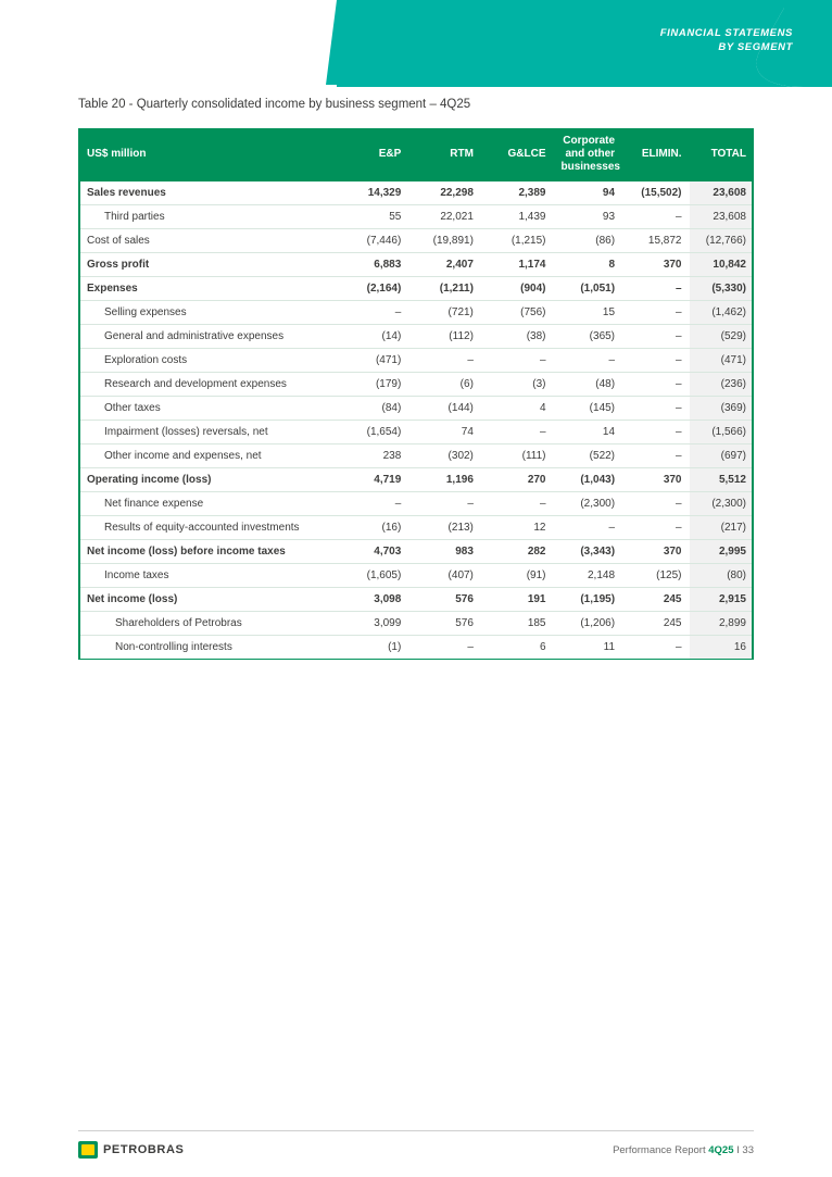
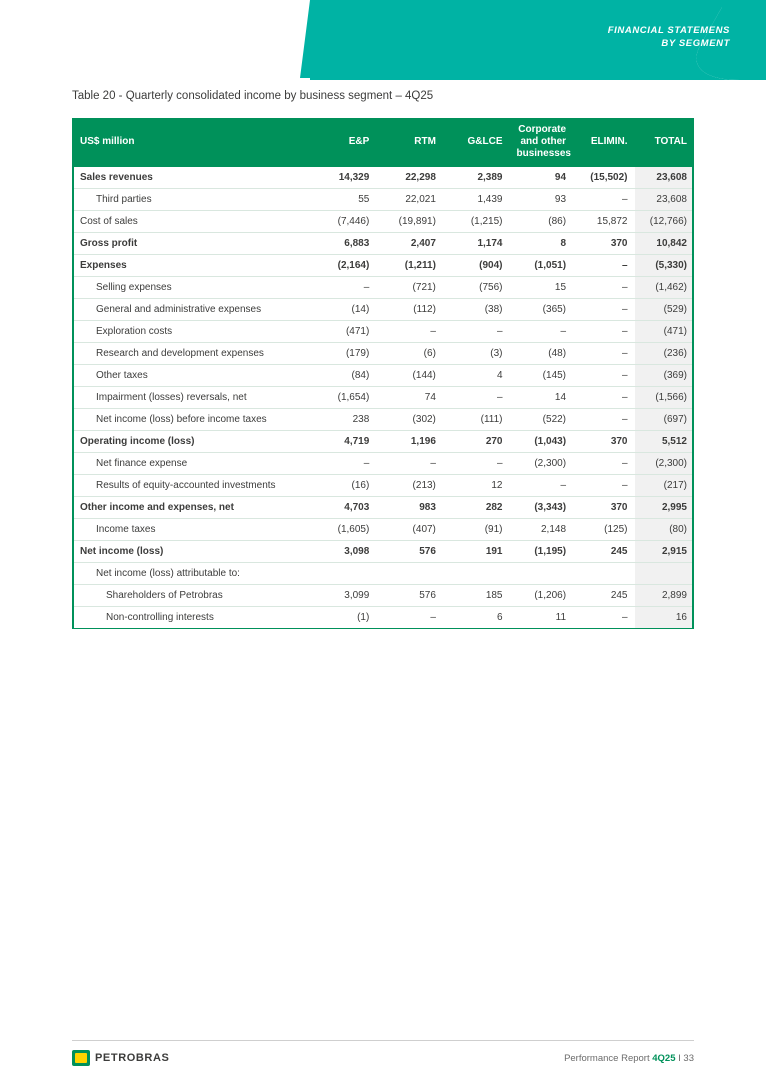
  FINANCIAL STATEMENS
  BY SEGMENT
  Table 20 - Quarterly consolidated income by business segment – 4Q25
  US$ million	E&P	RTM	G&LCE	Corporate and other businesses	ELIMIN.	TOTAL
  Sales revenues	14,329	22,298	2,389	94	(15,502)	23,608
  Third parties	55	22,021	1,439	93	–	23,608
  Cost of sales	(7,446)	(19,891)	(1,215)	(86)	15,872	(12,766)
  Gross profit	6,883	2,407	1,174	8	370	10,842
  Expenses	(2,164)	(1,211)	(904)	(1,051)	–	(5,330)
  Selling expenses	–	(721)	(756)	15	–	(1,462)
  General and administrative expenses	(14)	(112)	(38)	(365)	–	(529)
  Exploration costs	(471)	–	–	–	–	(471)
  Research and development expenses	(179)	(6)	(3)	(48)	–	(236)
  Other taxes	(84)	(144)	4	(145)	–	(369)
  Impairment (losses) reversals, net	(1,654)	74	–	14	–	(1,566)
- Other income and expenses, net	238	(302)	(111)	(522)	–	(697)
+ Net income (loss) before income taxes	238	(302)	(111)	(522)	–	(697)
  Operating income (loss)	4,719	1,196	270	(1,043)	370	5,512
  Net finance expense	–	–	–	(2,300)	–	(2,300)
  Results of equity-accounted investments	(16)	(213)	12	–	–	(217)
- Net income (loss) before income taxes	4,703	983	282	(3,343)	370	2,995
+ Other income and expenses, net	4,703	983	282	(3,343)	370	2,995
  Income taxes	(1,605)	(407)	(91)	2,148	(125)	(80)
  Net income (loss)	3,098	576	191	(1,195)	245	2,915
+ Net income (loss) attributable to:
  Shareholders of Petrobras	3,099	576	185	(1,206)	245	2,899
  Non-controlling interests	(1)	–	6	11	–	16
  PETROBRAS
  Performance Report 4Q25 I 33
